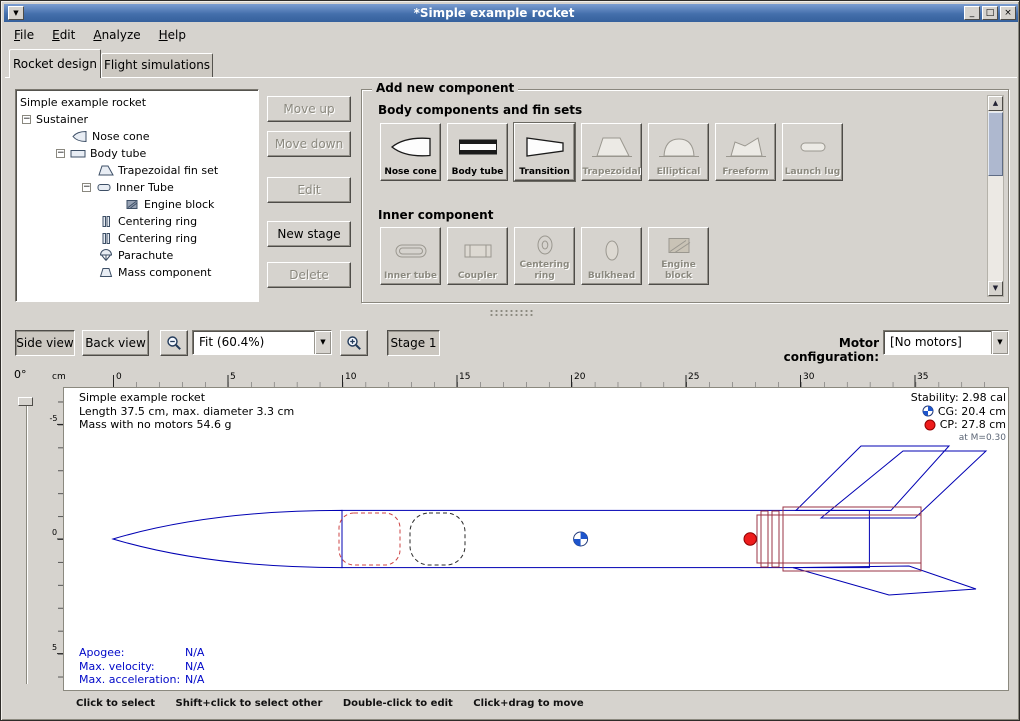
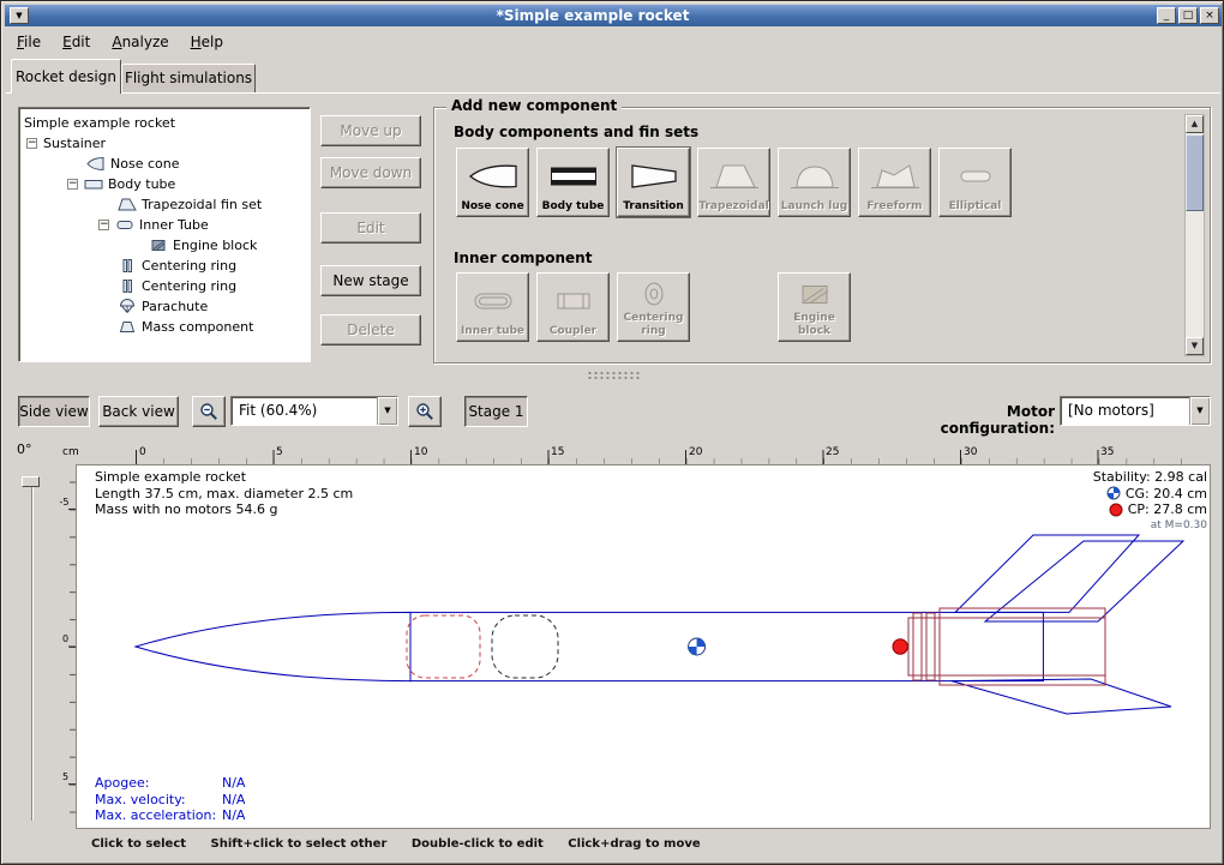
  ▼
  *Simple example rocket
  _
  □
  ×
  File
  Edit
  Analyze
  Help
  Rocket design
  Flight simulations
  Simple example rocket
  −
  Sustainer
  Nose cone
  −
  Body tube
  Trapezoidal fin set
  −
  Inner Tube
  Engine block
  Centering ring
  Centering ring
  Parachute
  Mass component
  Move up
  Move down
  Edit
  New stage
  Delete
  Add new component
  Body components and fin sets
  Nose cone
  Body tube
  Transition
  Trapezoidal
- Elliptical
+ Launch lug
  Freeform
- Launch lug
+ Elliptical
  Inner component
  Inner tube
  Coupler
  Centering ring
- Bulkhead
  Engine block
  ▲
  ▼
  Side view
  Back view
  Fit (60.4%)
  ▼
  Stage 1
  Motor configuration:
  [No motors]
  ▼
  0°
  cm
  0
  5
  10
  15
  20
  25
  30
  35
  -5
  0
  5
  Simple example rocket
- Length 37.5 cm, max. diameter 3.3 cm
+ Length 37.5 cm, max. diameter 2.5 cm
  Mass with no motors 54.6 g
  Stability: 2.98 cal
  CG: 20.4 cm
  CP: 27.8 cm
  at M=0.30
  Apogee: N/A
  Max. velocity: N/A
  Max. acceleration: N/A
  Click to select Shift+click to select other Double-click to edit Click+drag to move
